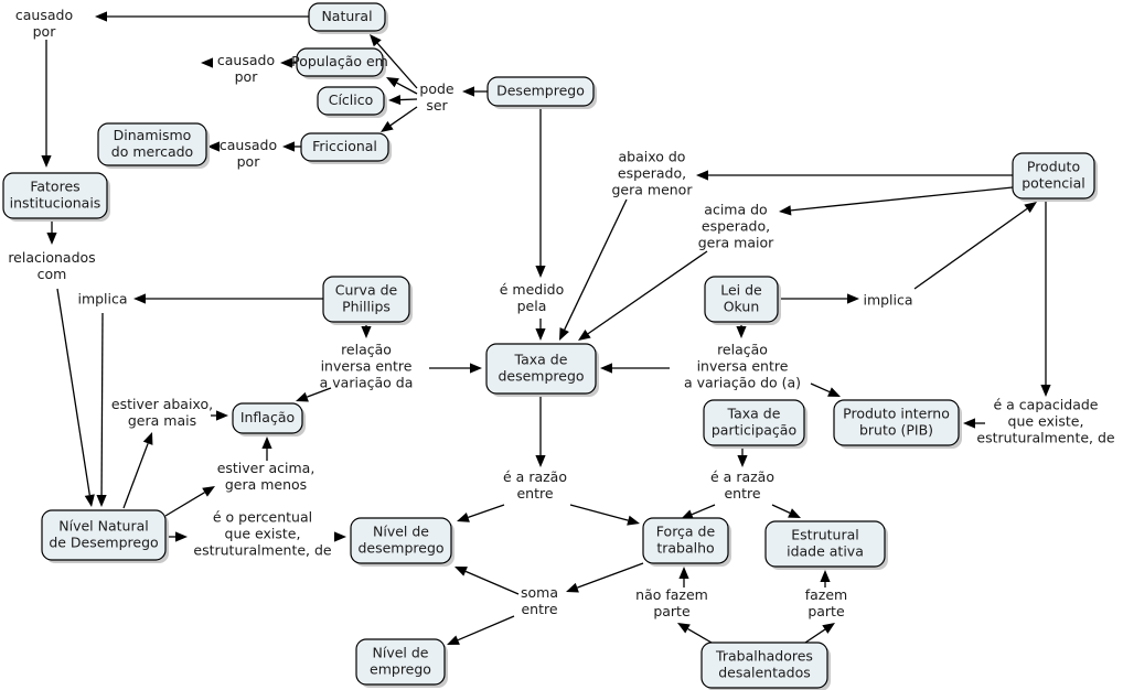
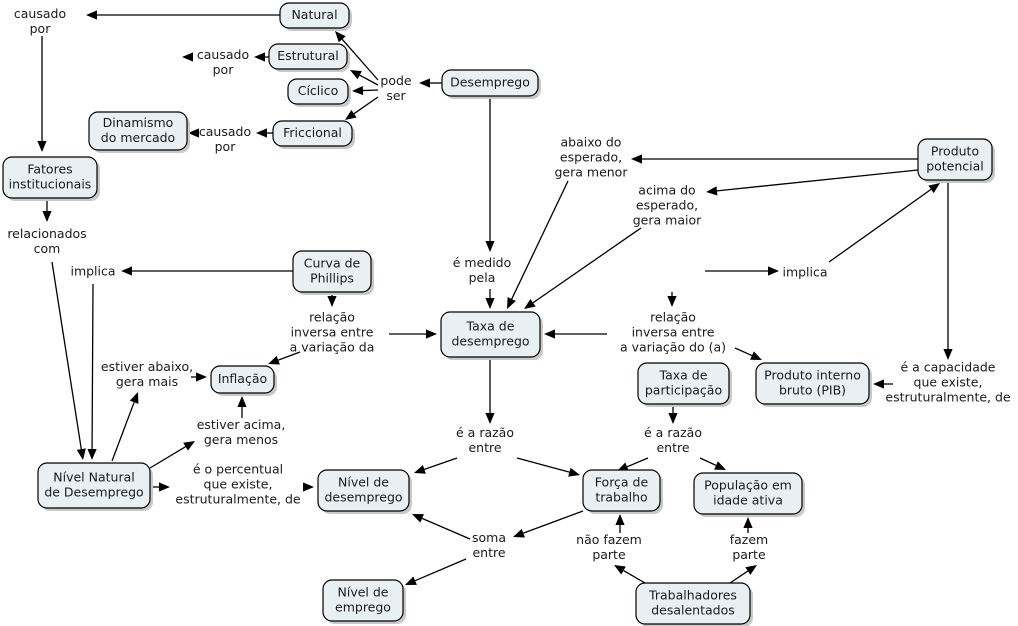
  causado
  por
  causado
  por
  pode
  ser
  causado
  por
  abaixo do
  esperado,
  gera menor
  acima do
  esperado,
  gera maior
  relacionados
  com
  implica
  é medido
  pela
  implica
  relação
  inversa entre
  a variação da
  relação
  inversa entre
  a variação do (a)
  estiver abaixo,
  gera mais
  é a capacidade
  que existe,
  estruturalmente, de
  estiver acima,
  gera menos
  é o percentual
  que existe,
  estruturalmente, de
  é a razão
  entre
  é a razão
  entre
  soma
  entre
  não fazem
  parte
  fazem
  parte
  Natural
- População em
+ Estrutural
  Cíclico
  Dinamismo
  do mercado
  Friccional
  Desemprego
  Fatores
  institucionais
  Produto
  potencial
  Curva de
  Phillips
- Lei de
- Okun
  Taxa de
  desemprego
  Inflação
  Taxa de
  participação
  Produto interno
  bruto (PIB)
  Nível Natural
  de Desemprego
  Nível de
  desemprego
  Força de
  trabalho
- Estrutural
+ População em
  idade ativa
  Nível de
  emprego
  Trabalhadores
  desalentados
